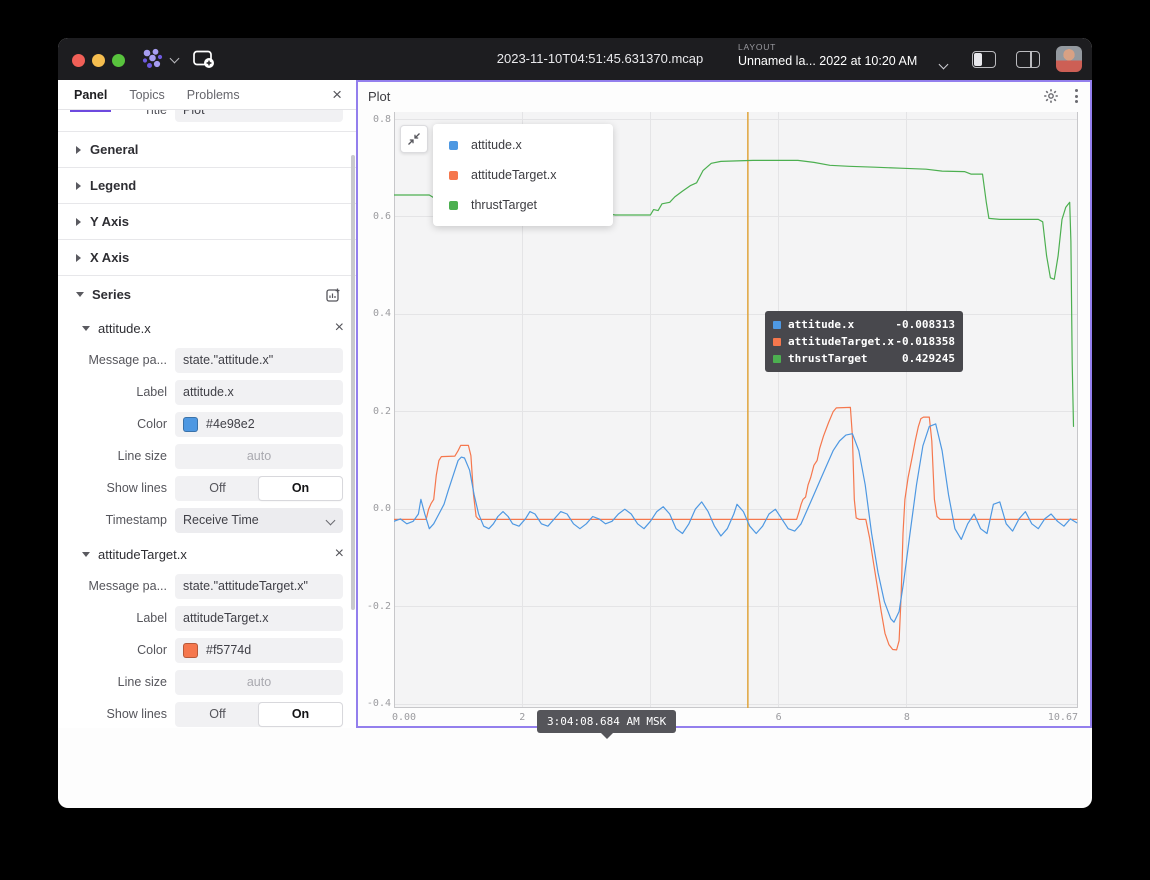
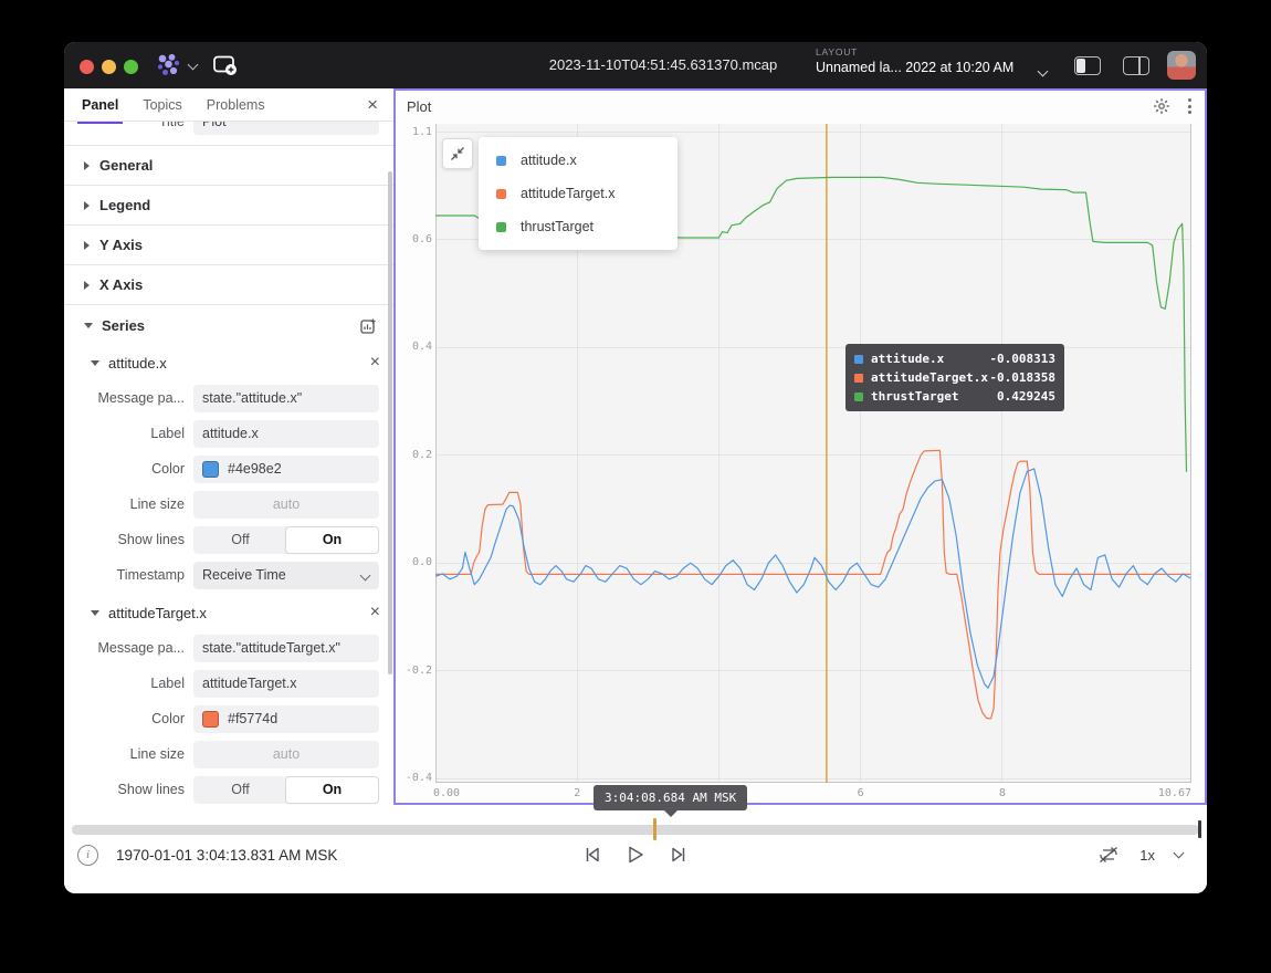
  2023-11-10T04:51:45.631370.mcap
  LAYOUT
  Unnamed la... 2022 at 10:20 AM
  Panel
  Topics
  Problems
  ×
  Title
  Plot
  General
  Legend
  Y Axis
  X Axis
  Series
  attitude.x
  ×
  Message pa...
  state."attitude.x"
  Label
  attitude.x
  Color
  #4e98e2
  Line size
  auto
  Show lines
  Off
  On
  Timestamp
  Receive Time
  attitudeTarget.x
  ×
  Message pa...
  state."attitudeTarget.x"
  Label
  attitudeTarget.x
  Color
  #f5774d
  Line size
  auto
  Show lines
  Off
  On
  Plot
- 0.8
+ 1.1
  0.6
  0.4
  0.2
  0.0
  -0.2
  -0.4
  0.00
  2
  6
  8
  10.67
  attitude.x
  attitudeTarget.x
  thrustTarget
  attitude.x
  -0.008313
  attitudeTarget.x
  -0.018358
  thrustTarget
  0.429245
  3:04:08.684 AM MSK
+ i
+ 1970-01-01 3:04:13.831 AM MSK
+ 1x
